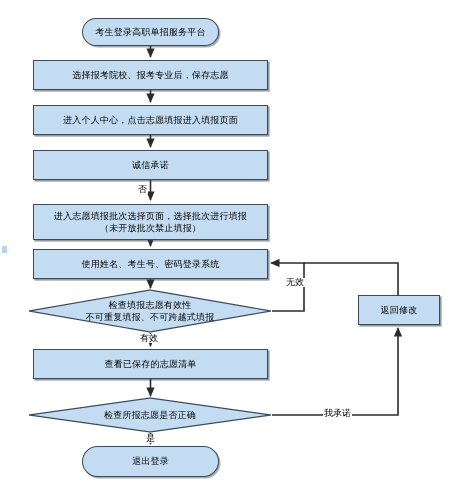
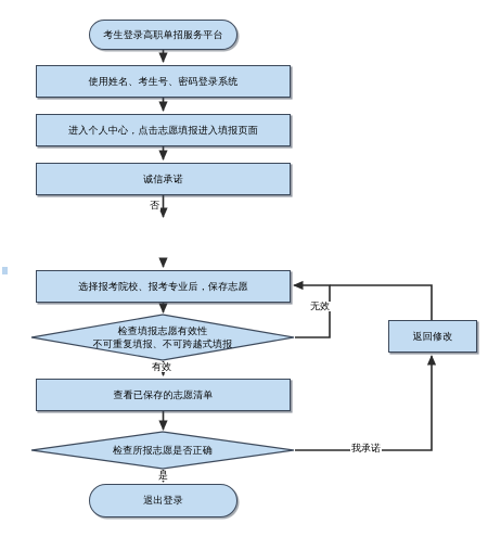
  考生登录高职单招服务平台
- 选择报考院校、报考专业后，保存志愿
+ 使用姓名、考生号、密码登录系统
  进入个人中心，点击志愿填报进入填报页面
  诚信承诺
- 进入志愿填报批次选择页面，选择批次进行填报
- （未开放批次禁止填报）
- 使用姓名、考生号、密码登录系统
+ 选择报考院校、报考专业后，保存志愿
  检查填报志愿有效性
  不可重复填报、不可跨越式填报
  查看已保存的志愿清单
  检查所报志愿是否正确
  退出登录
  返回修改
  否
  无效
  有效
  我承诺
  是
